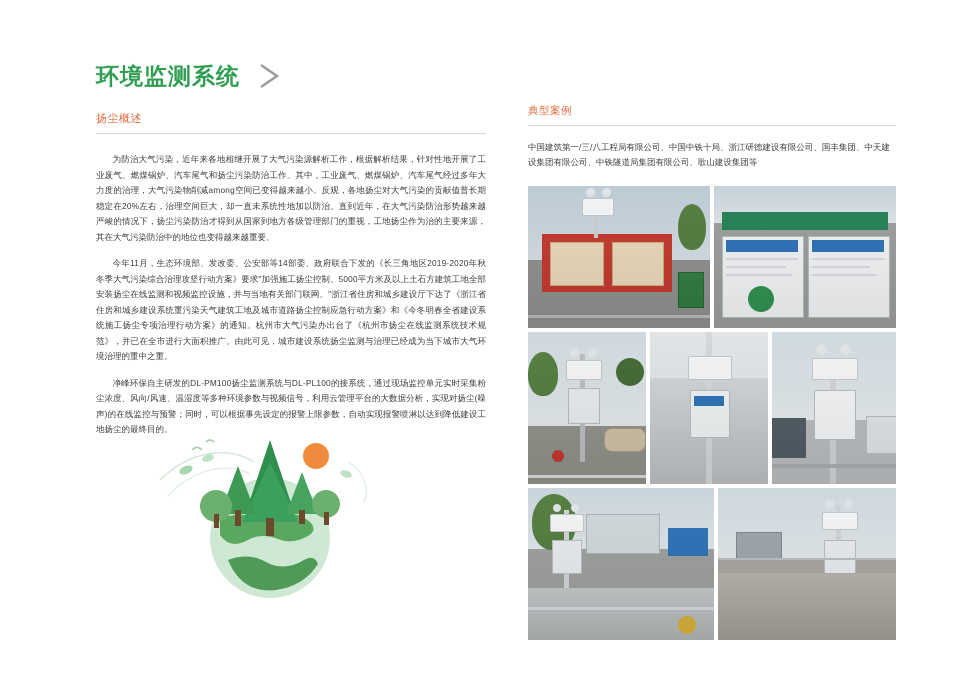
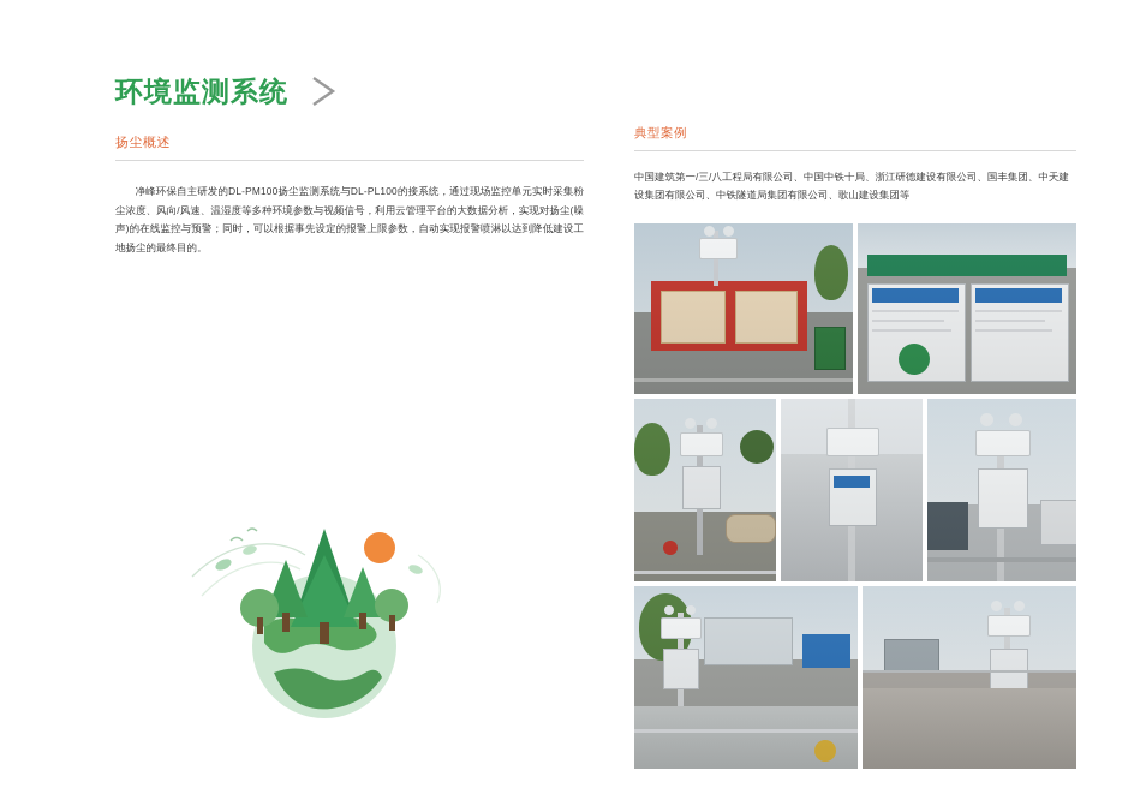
  环境监测系统
  扬尘概述
- 为防治大气污染，近年来各地相继开展了大气污染源解析工作，根据解析结果，针对性地开展了工业废气、燃煤锅炉、汽车尾气和扬尘污染防治工作。其中，工业废气、燃煤锅炉、汽车尾气经过多年大力度的治理，大气污染物削减among空间已变得越来越小。反观，各地扬尘对大气污染的贡献值普长期稳定在20%左右，治理空间巨大，却一直未系统性地加以防治。直到近年，在大气污染防治形势越来越严峻的情况下，扬尘污染防治才得到从国家到地方各级管理部门的重视，工地扬尘作为治的主要来源，其在大气污染防治中的地位也变得越来越重要。
- 今年11月，生态环境部、发改委、公安部等14部委、政府联合下发的《长三角地区2019-2020年秋冬季大气污染综合治理攻坚行动方案》要求"加强施工扬尘控制。5000平方米及以上土石方建筑工地全部安装扬尘在线监测和视频监控设施，并与当地有关部门联网。"浙江省住房和城乡建设厅下达了《浙江省住房和城乡建设系统重污染天气建筑工地及城市道路扬尘控制应急行动方案》和《今冬明春全省建设系统施工扬尘专项治理行动方案》的通知。杭州市大气污染办出台了《杭州市扬尘在线监测系统技术规范》，并已在全市进行大面积推广。由此可见，城市建设系统扬尘监测与治理已经成为当下城市大气环境治理的重中之重。
  净峰环保自主研发的DL-PM100扬尘监测系统与DL-PL100的接系统，通过现场监控单元实时采集粉尘浓度、风向/风速、温湿度等多种环境参数与视频信号，利用云管理平台的大数据分析，实现对扬尘(噪声)的在线监控与预警；同时，可以根据事先设定的报警上限参数，自动实现报警喷淋以达到降低建设工地扬尘的最终目的。
  典型案例
  中国建筑第一/三/八工程局有限公司、中国中铁十局、浙江研德建设有限公司、国丰集团、中天建设集团有限公司、中铁隧道局集团有限公司、歌山建设集团等
